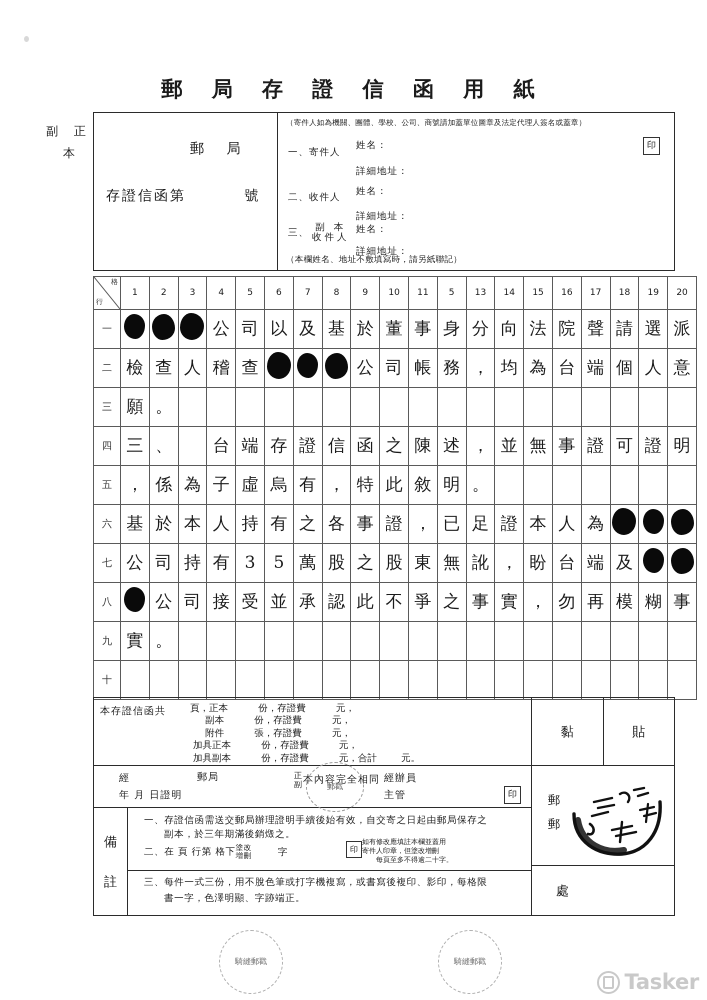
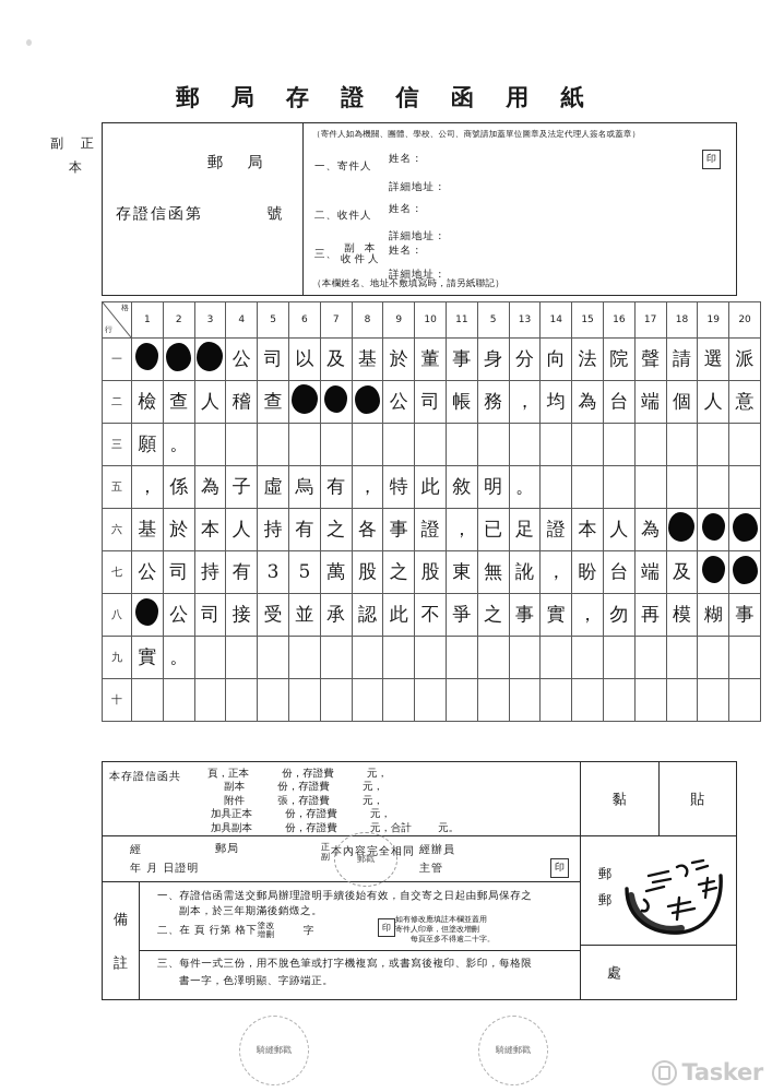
  郵 局 存 證 信 函 用 紙
  副 正
  本
  郵 局
  存證信函第 號
  （寄件人如為機關、團體、學校、公司、商號請加蓋單位圖章及法定代理人簽名或蓋章）
  一、寄件人
  姓名：
  詳細地址：
  二、收件人
  姓名：
  詳細地址：
  三、
  副 本
  收件人
  姓名：
  詳細地址：
  （本欄姓名、地址不敷填寫時，請另紙聯記）
  印
  格行	1	2	3	4	5	6	7	8	9	10	11	5	13	14	15	16	17	18	19	20
  一				公	司	以	及	基	於	董	事	身	分	向	法	院	聲	請	選	派
  二	檢	查	人	稽	查				公	司	帳	務	，	均	為	台	端	個	人	意
  三	願	。
- 四	三	、		台	端	存	證	信	函	之	陳	述	，	並	無	事	證	可	證	明
  五	，	係	為	子	虛	烏	有	，	特	此	敘	明	。
  六	基	於	本	人	持	有	之	各	事	證	，	已	足	證	本	人	為
  七	公	司	持	有	3	5	萬	股	之	股	東	無	訛	，	盼	台	端	及
  八		公	司	接	受	並	承	認	此	不	爭	之	事	實	，	勿	再	模	糊	事
  九	實	。
  十
  本存證信函共
  頁，正本 份，存證費 元，
  副本 份，存證費 元，
  附件 張，存證費 元，
  加具正本 份，存證費 元，
  加具副本 份，存證費 元，合計 元。
  黏
  貼
  經
  年 月 日證明
  郵局
  正
  副
  本內容完全相同
  郵戳
  經辦員
  主管
  印
  郵
  郵
  處
  備
  註
  一、存證信函需送交郵局辦理證明手續後始有效，自交寄之日起由郵局保存之
  副本，於三年期滿後銷燬之。
  二、在 頁 行第 格下
  塗改
  增刪
  字
  印
  如有修改應填註本欄並蓋用
  寄件人印章，但塗改增刪
  每頁至多不得逾二十字。
  三、每件一式三份，用不脫色筆或打字機複寫，或書寫後複印、影印，每格限
  書一字，色澤明顯、字跡端正。
  騎縫郵戳
  騎縫郵戳
  Tasker
